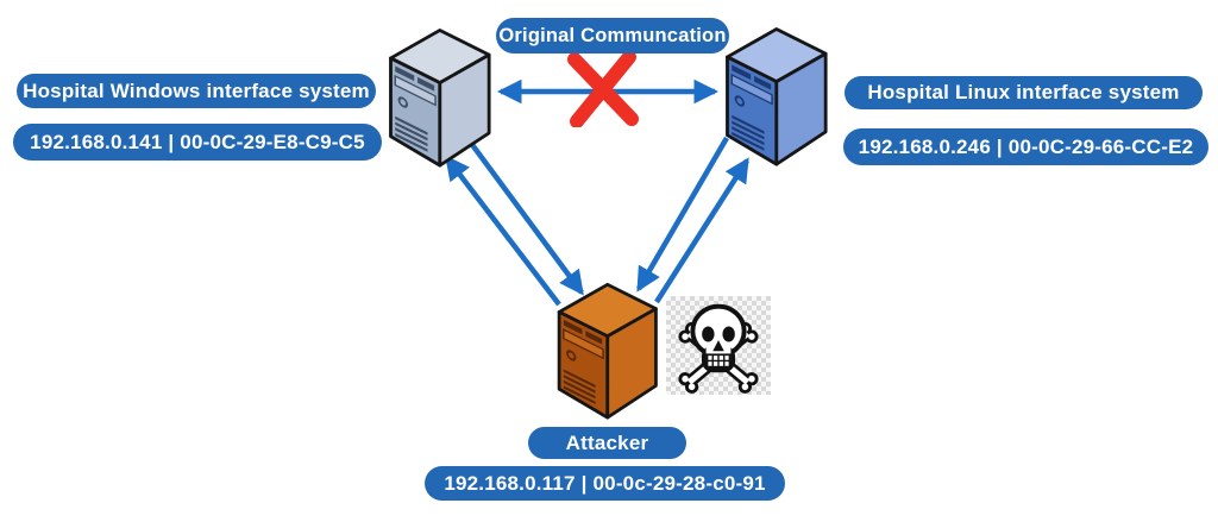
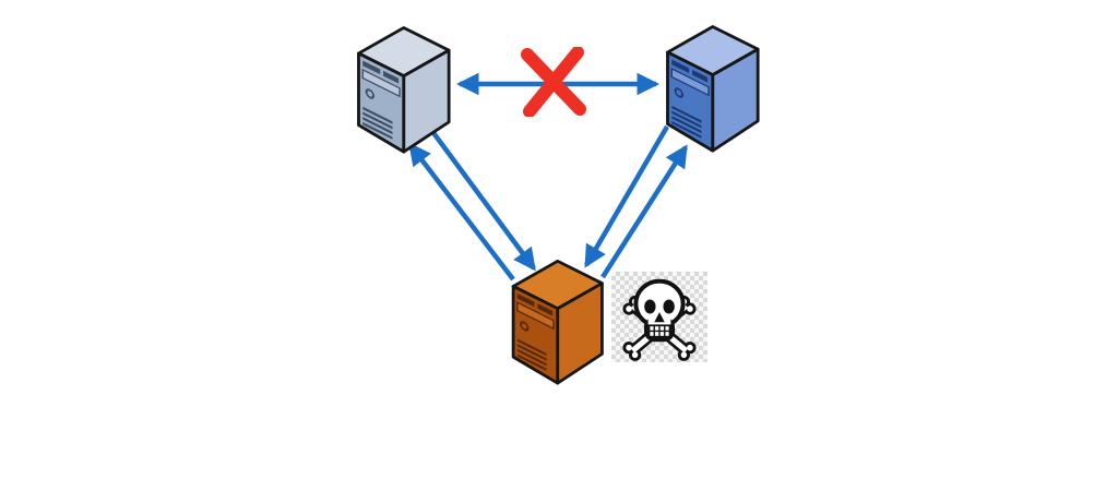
- Original Communcation
- Hospital Windows interface system
- 192.168.0.141 | 00-0C-29-E8-C9-C5
- Hospital Linux interface system
- 192.168.0.246 | 00-0C-29-66-CC-E2
- Attacker
- 192.168.0.117 | 00-0c-29-28-c0-91
